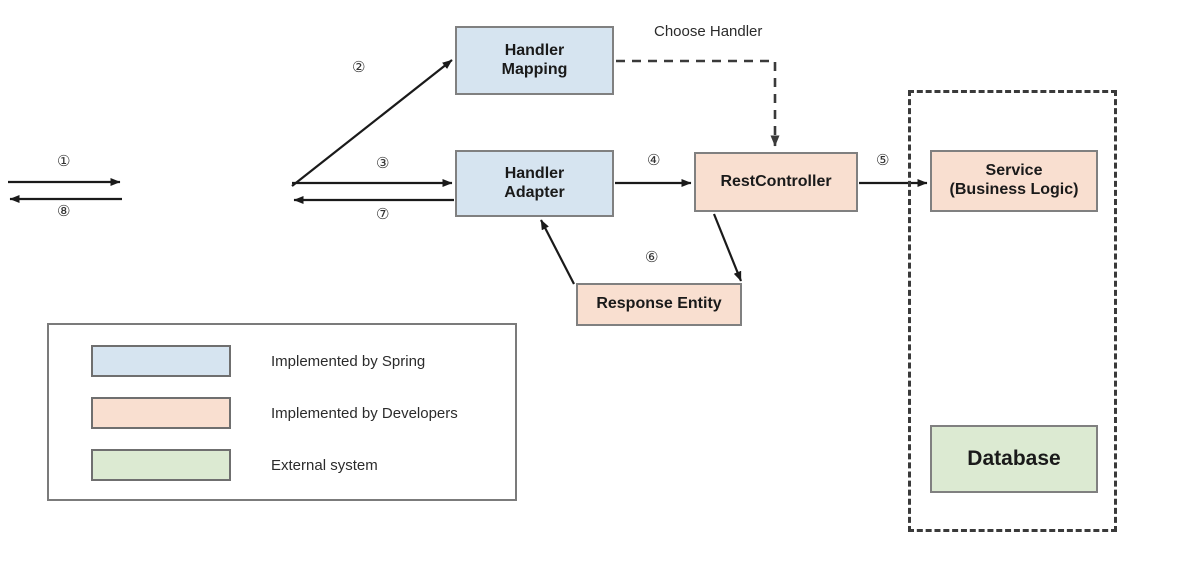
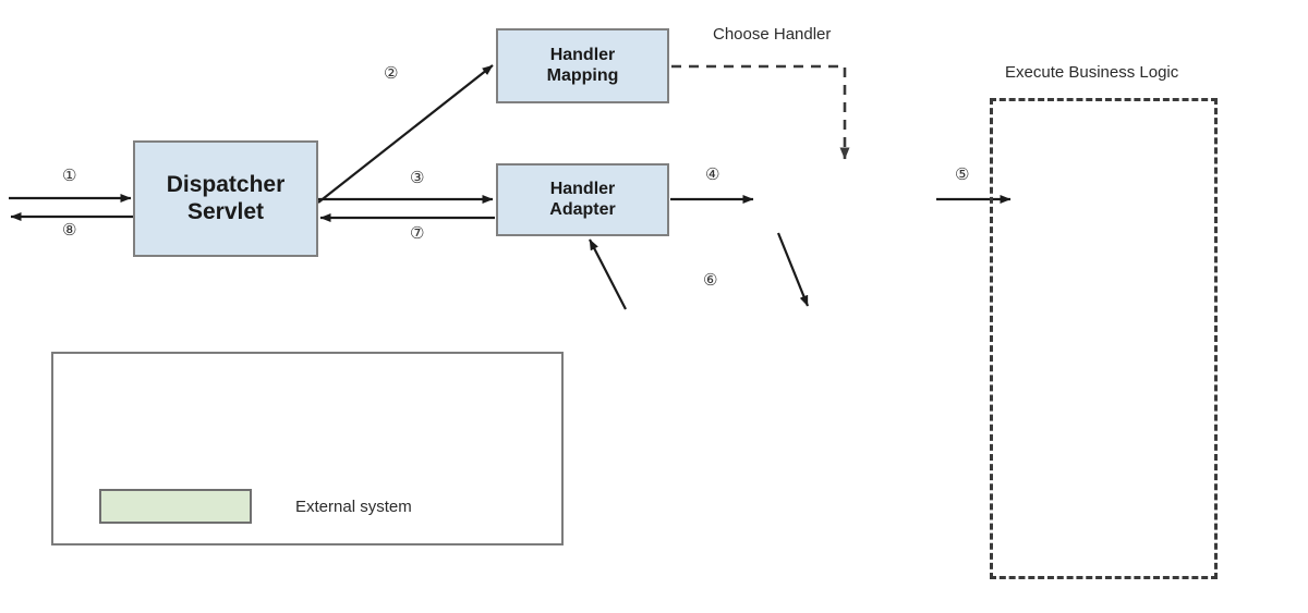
  ①
  ②
  ③
  ④
  ⑤
  ⑥
  ⑦
  ⑧
  Choose Handler
+ Execute Business Logic
+ Dispatcher
+ Servlet
  Handler
  Mapping
  Handler
  Adapter
- RestController
- Response Entity
- Service
- (Business Logic)
- Database
- Implemented by Spring
- Implemented by Developers
  External system
